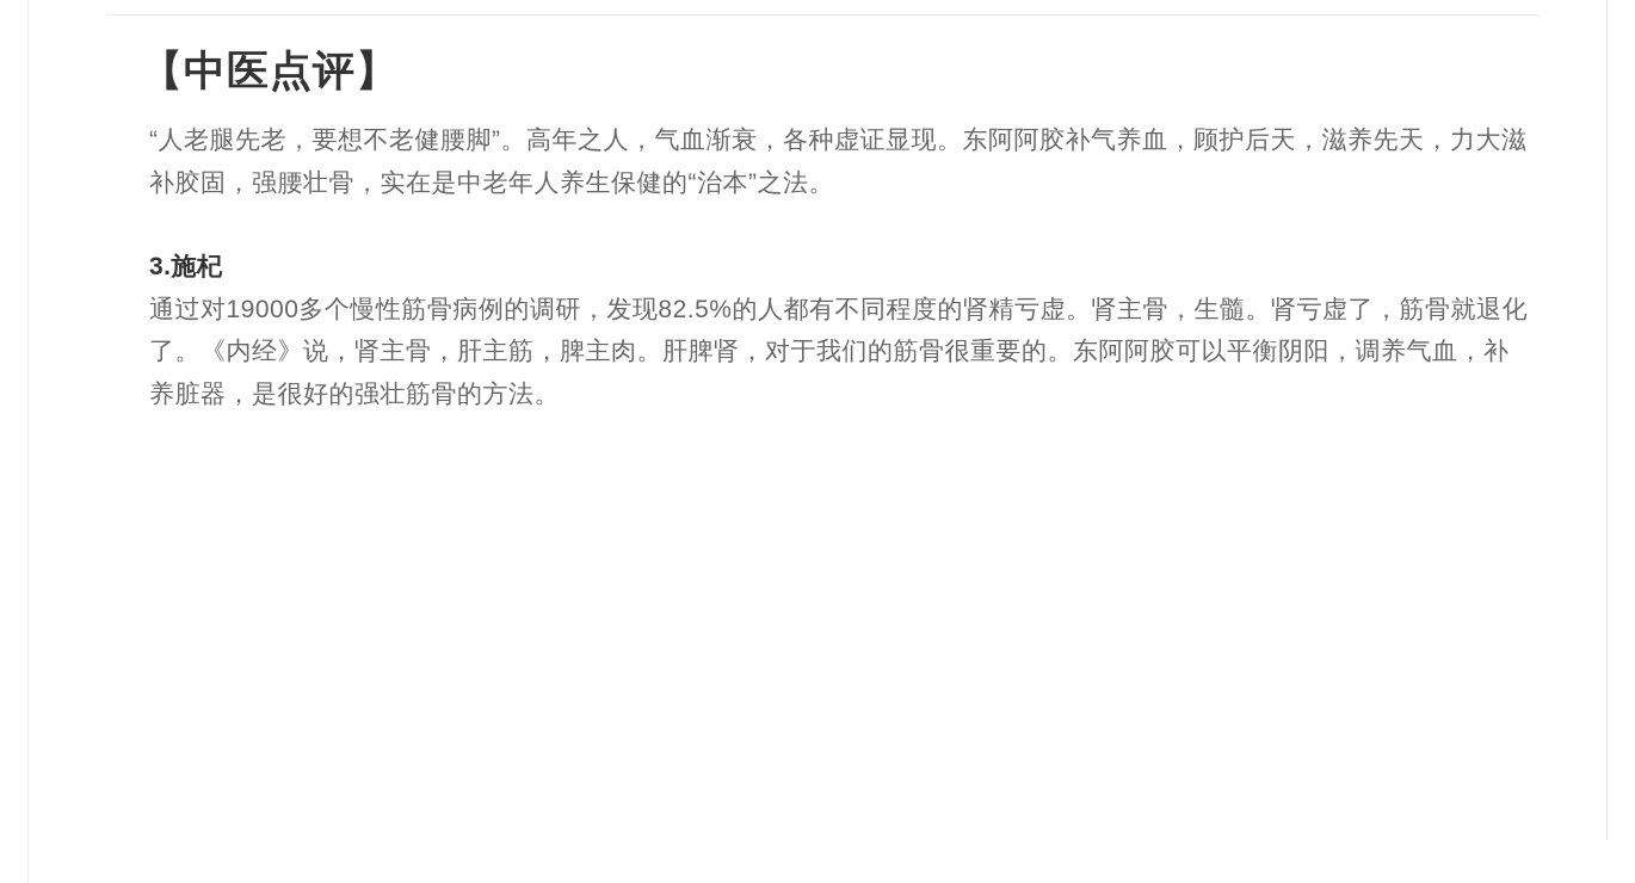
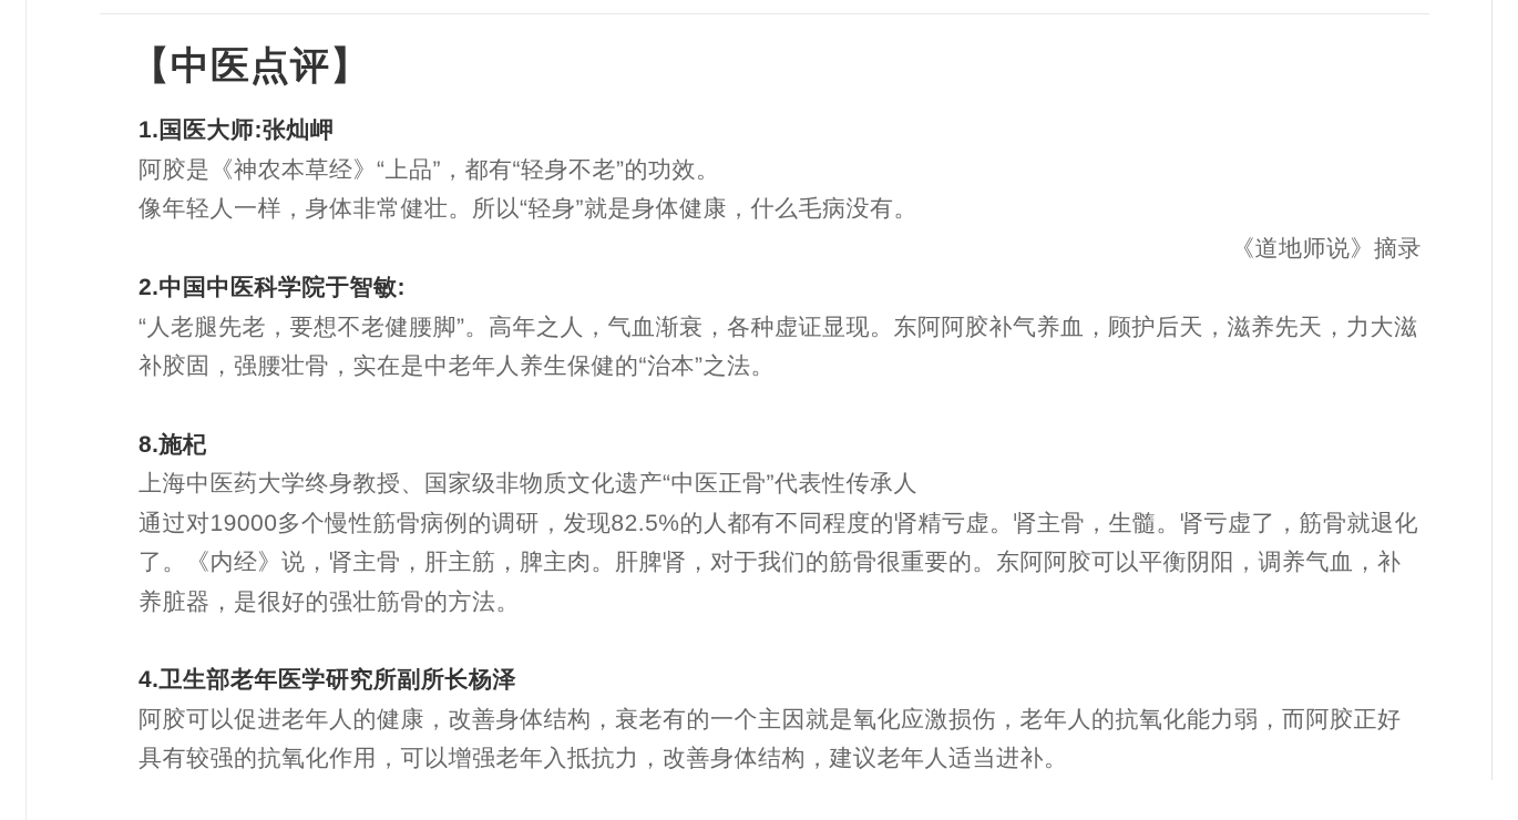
  【中医点评】
+ 1.国医大师:张灿岬
+ 阿胶是《神农本草经》“上品”，都有“轻身不老”的功效。
+ 像年轻人一样，身体非常健壮。所以“轻身”就是身体健康，什么毛病没有。
+ 《道地师说》摘录
+ 2.中国中医科学院于智敏:
  “人老腿先老，要想不老健腰脚”。高年之人，气血渐衰，各种虚证显现。东阿阿胶补气养血，顾护后天，滋养先天，力大滋补胶固，强腰壮骨，实在是中老年人养生保健的“治本”之法。
- 3.施杞
+ 8.施杞
+ 上海中医药大学终身教授、国家级非物质文化遗产“中医正骨”代表性传承人
  通过对19000多个慢性筋骨病例的调研，发现82.5%的人都有不同程度的肾精亏虚。肾主骨，生髓。肾亏虚了，筋骨就退化了。《内经》说，肾主骨，肝主筋，脾主肉。肝脾肾，对于我们的筋骨很重要的。东阿阿胶可以平衡阴阳，调养气血，补养脏器，是很好的强壮筋骨的方法。
+ 4.卫生部老年医学研究所副所长杨泽
+ 阿胶可以促进老年人的健康，改善身体结构，衰老有的一个主因就是氧化应激损伤，老年人的抗氧化能力弱，而阿胶正好具有较强的抗氧化作用，可以增强老年入抵抗力，改善身体结构，建议老年人适当进补。
